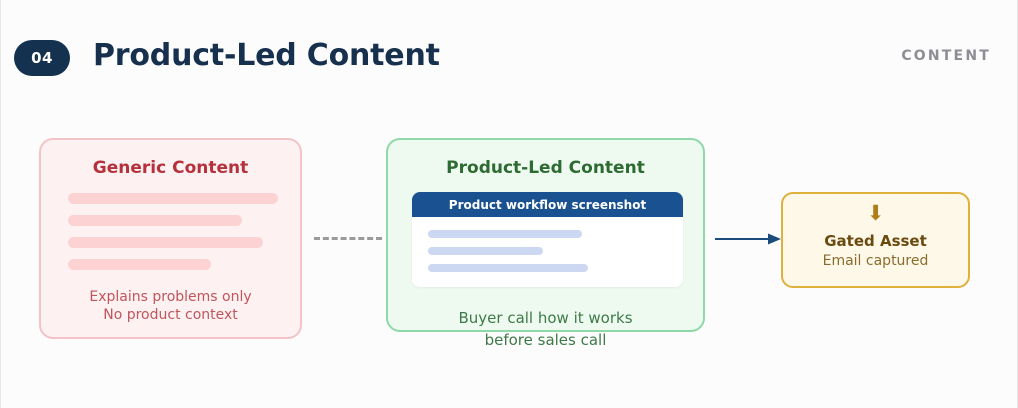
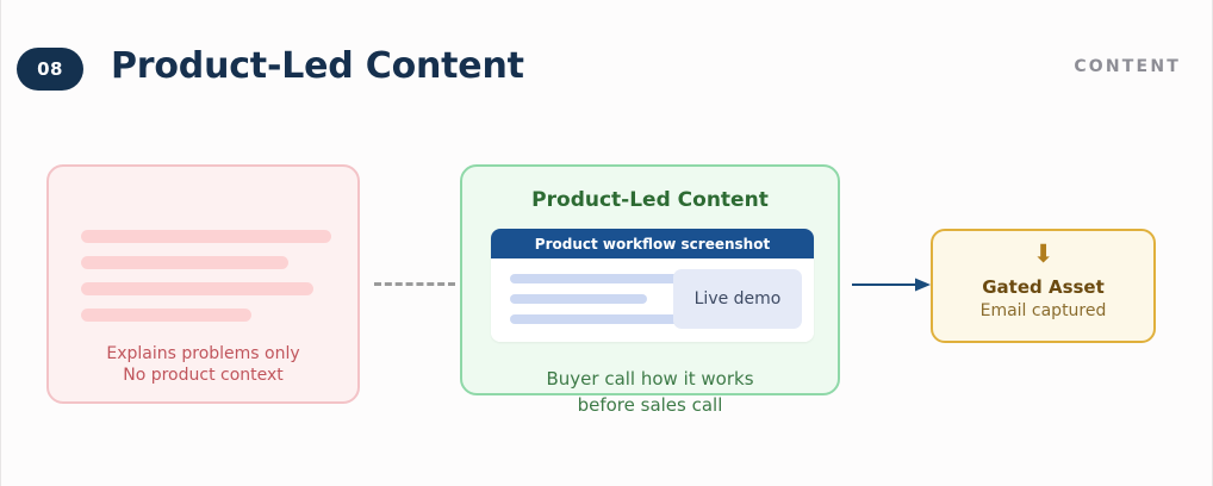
- 04
+ 08
  Product-Led Content
  CONTENT
- Generic Content
  Explains problems only
  No product context
  Product-Led Content
  Product workflow screenshot
+ Live demo
  Buyer call how it works
  before sales call
  ⬇
  Gated Asset
  Email captured
